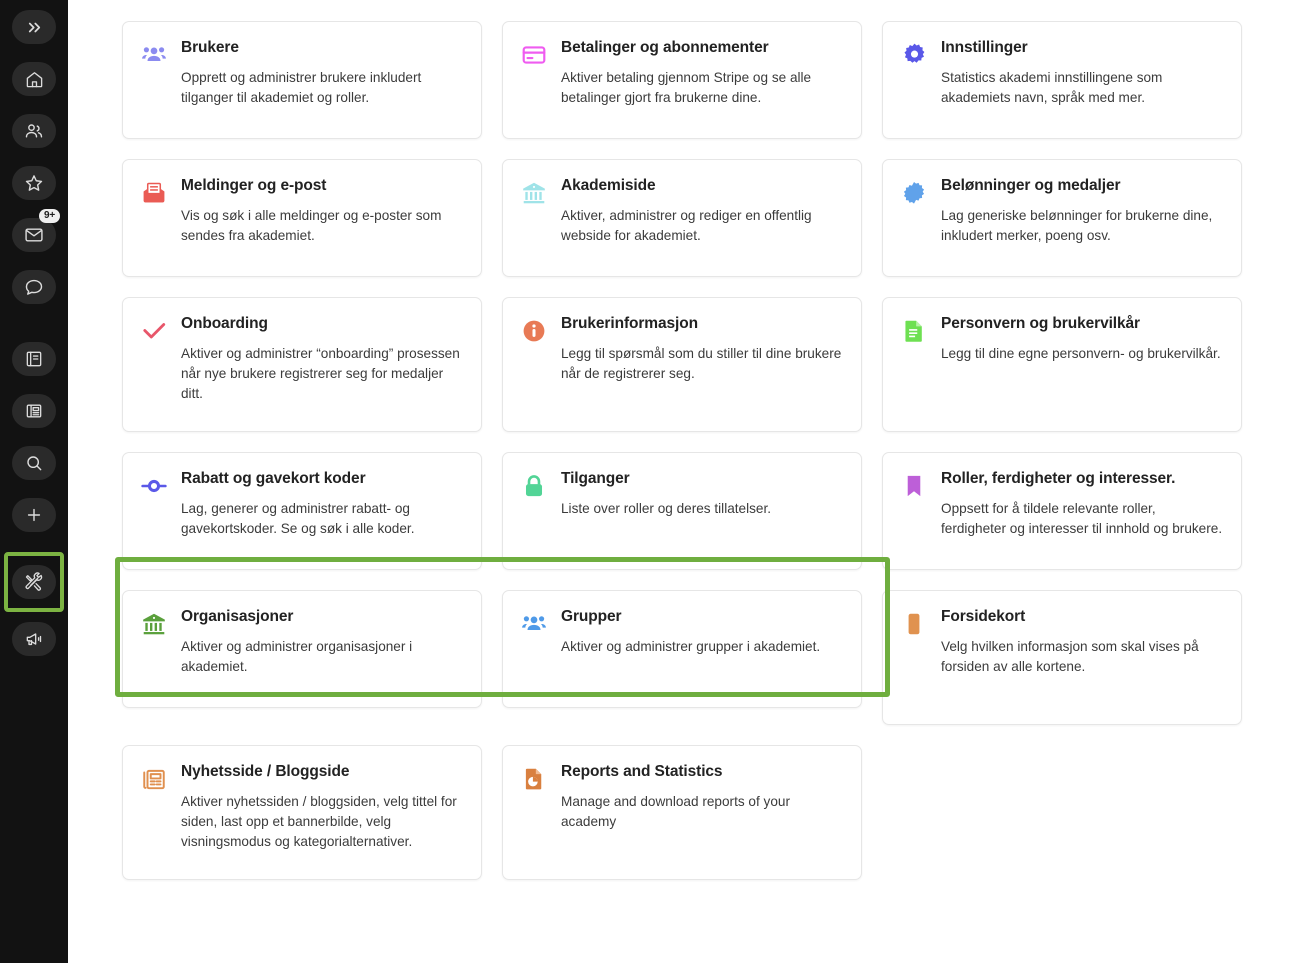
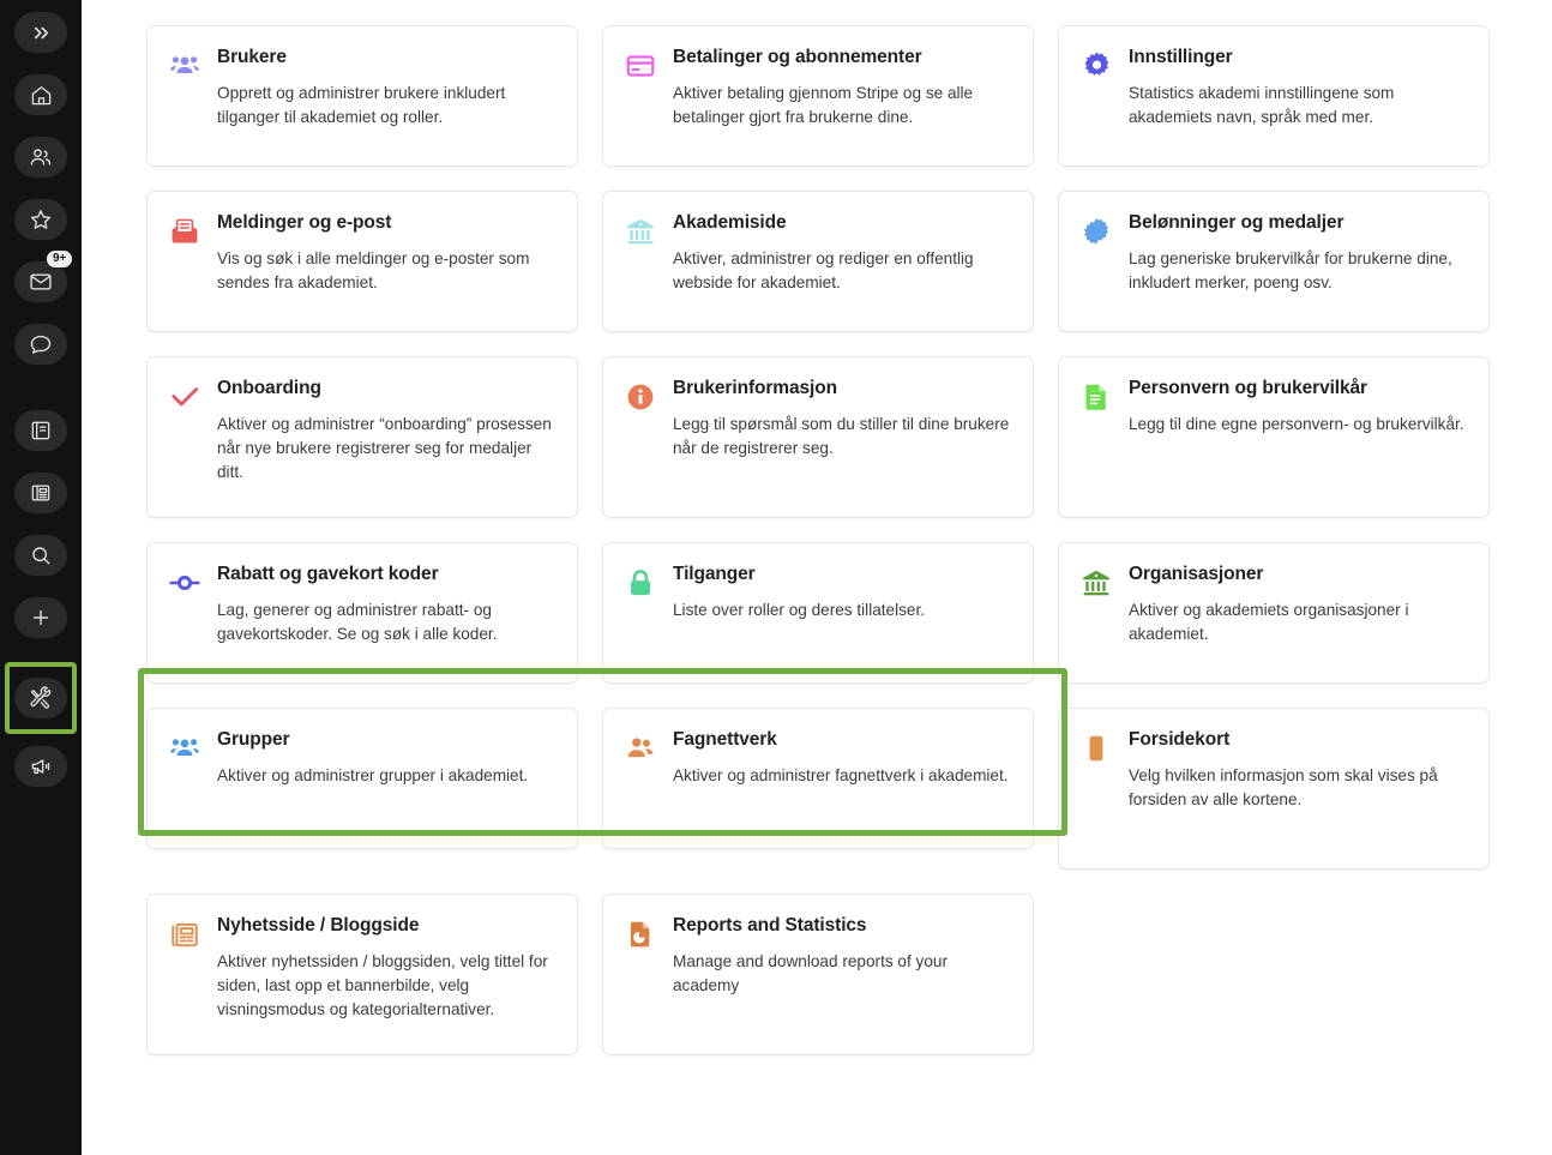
  9+
  Brukere
  Opprett og administrer brukere inkludert tilganger til akademiet og roller.
  Betalinger og abonnementer
  Aktiver betaling gjennom Stripe og se alle betalinger gjort fra brukerne dine.
  Innstillinger
  Statistics akademi innstillingene som akademiets navn, språk med mer.
  Meldinger og e-post
  Vis og søk i alle meldinger og e-poster som sendes fra akademiet.
  Akademiside
  Aktiver, administrer og rediger en offentlig webside for akademiet.
  Belønninger og medaljer
- Lag generiske belønninger for brukerne dine, inkludert merker, poeng osv.
+ Lag generiske brukervilkår for brukerne dine, inkludert merker, poeng osv.
  Onboarding
  Aktiver og administrer “onboarding” prosessen når nye brukere registrerer seg for medaljer ditt.
  Brukerinformasjon
  Legg til spørsmål som du stiller til dine brukere når de registrerer seg.
  Personvern og brukervilkår
  Legg til dine egne personvern- og brukervilkår.
  Rabatt og gavekort koder
  Lag, generer og administrer rabatt- og gavekortskoder. Se og søk i alle koder.
  Tilganger
  Liste over roller og deres tillatelser.
- Roller, ferdigheter og interesser.
- Oppsett for å tildele relevante roller, ferdigheter og interesser til innhold og brukere.
  Organisasjoner
- Aktiver og administrer organisasjoner i akademiet.
+ Aktiver og akademiets organisasjoner i akademiet.
  Grupper
  Aktiver og administrer grupper i akademiet.
+ Fagnettverk
+ Aktiver og administrer fagnettverk i akademiet.
  Forsidekort
  Velg hvilken informasjon som skal vises på forsiden av alle kortene.
  Nyhetsside / Bloggside
  Aktiver nyhetssiden / bloggsiden, velg tittel for siden, last opp et bannerbilde, velg visningsmodus og kategorialternativer.
  Reports and Statistics
  Manage and download reports of your academy
